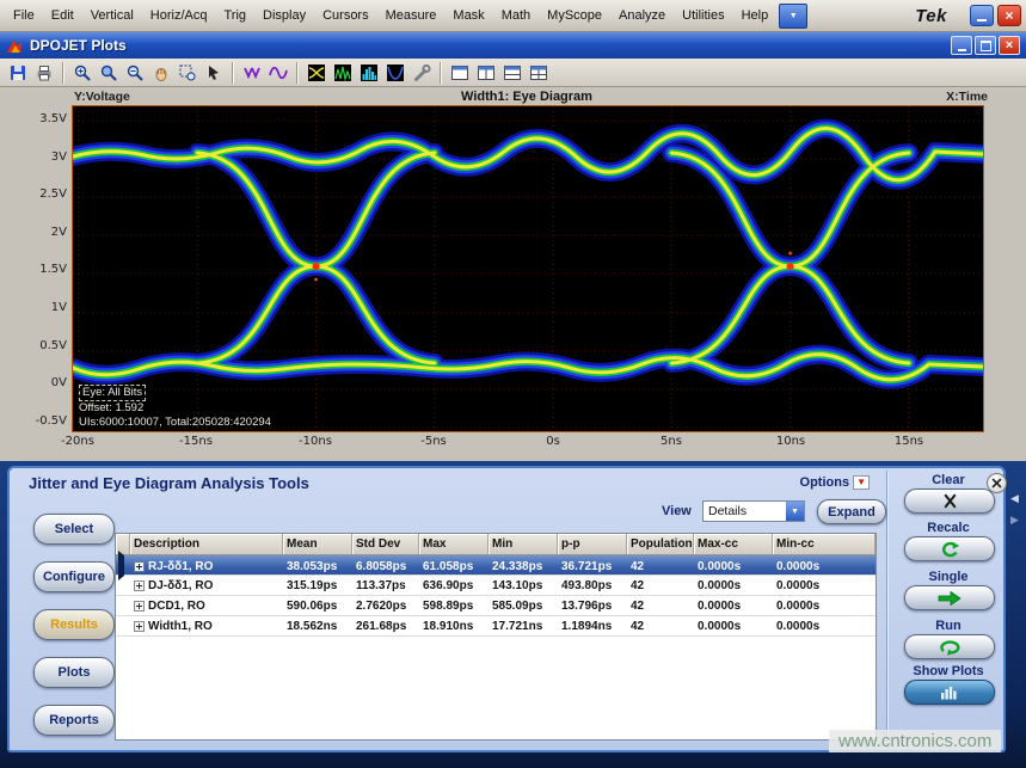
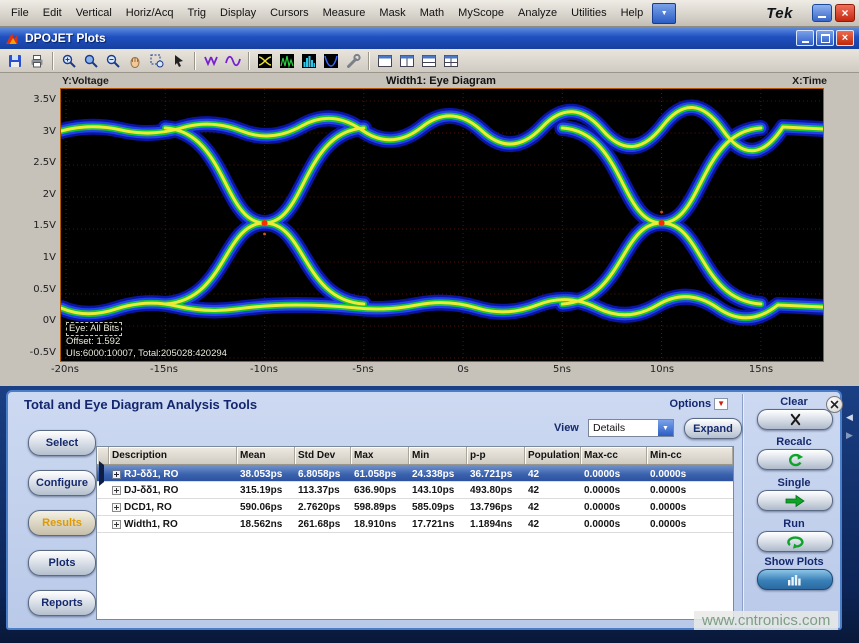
  File
  Edit
  Vertical
  Horiz/Acq
  Trig
  Display
  Cursors
  Measure
  Mask
  Math
  MyScope
  Analyze
  Utilities
  Help
  Tek
  ×
  DPOJET Plots
  ×
  Y:Voltage
  Width1: Eye Diagram
  X:Time
  3.5V
  3V
  2.5V
  2V
  1.5V
  1V
  0.5V
  0V
  -0.5V
  Eye: All Bits
  Offset: 1.592
  UIs:6000:10007, Total:205028:420294
  -20ns
  -15ns
  -10ns
  -5ns
  0s
  5ns
  10ns
  15ns
  ◀
  ▶
- Jitter and Eye Diagram Analysis Tools
+ Total and Eye Diagram Analysis Tools
  Options
  ▼
  Select
  Configure
  Results
  Plots
  Reports
  View
  Details
  Expand
  Description
  Mean
  Std Dev
  Max
  Min
  p-p
  Population
  Max-cc
  Min-cc
  RJ-δδ1, RO
  38.053ps
  6.8058ps
  61.058ps
  24.338ps
  36.721ps
  42
  0.0000s
  0.0000s
  DJ-δδ1, RO
  315.19ps
  113.37ps
  636.90ps
  143.10ps
  493.80ps
  42
  0.0000s
  0.0000s
  DCD1, RO
  590.06ps
  2.7620ps
  598.89ps
  585.09ps
  13.796ps
  42
  0.0000s
  0.0000s
  Width1, RO
  18.562ns
  261.68ps
  18.910ns
  17.721ns
  1.1894ns
  42
  0.0000s
  0.0000s
  Clear
  Recalc
  Single
  Run
  Show Plots
  www.cntronics.com
